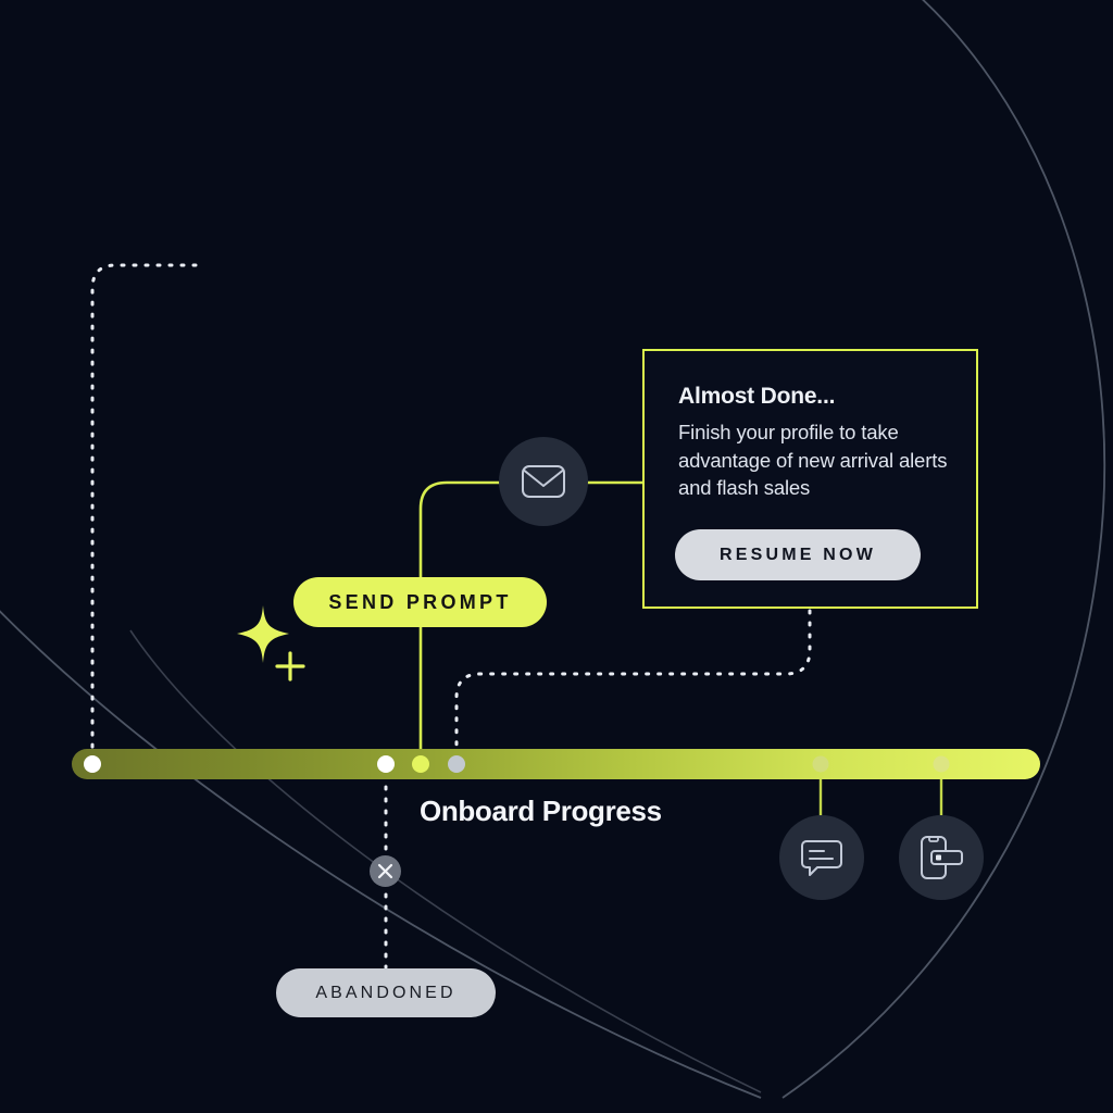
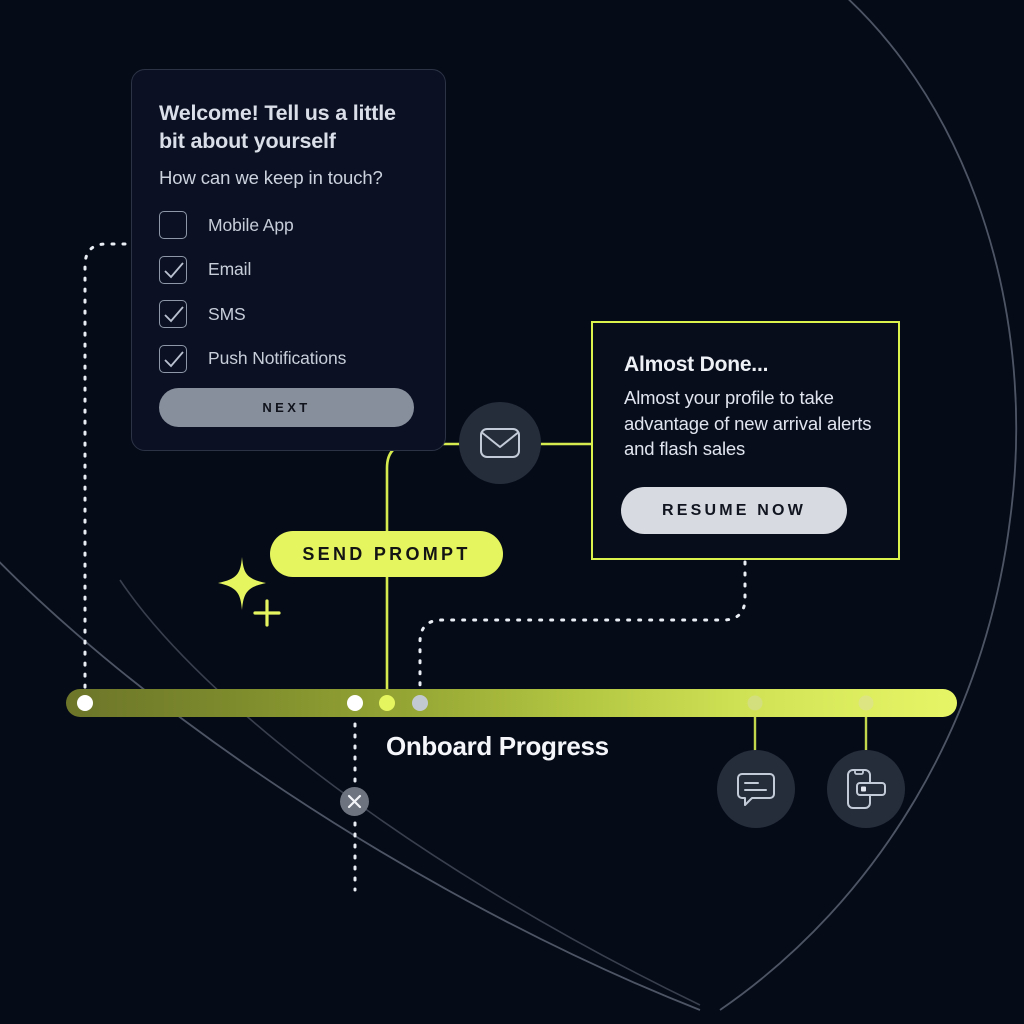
+ Welcome! Tell us a little bit about yourself
+ How can we keep in touch?
+ Mobile App
+ Email
+ SMS
+ Push Notifications
+ NEXT
  Almost Done...
- Finish your profile to take advantage of new arrival alerts and flash sales
+ Almost your profile to take advantage of new arrival alerts and flash sales
  RESUME NOW
  SEND PROMPT
  Onboard Progress
- ABANDONED
